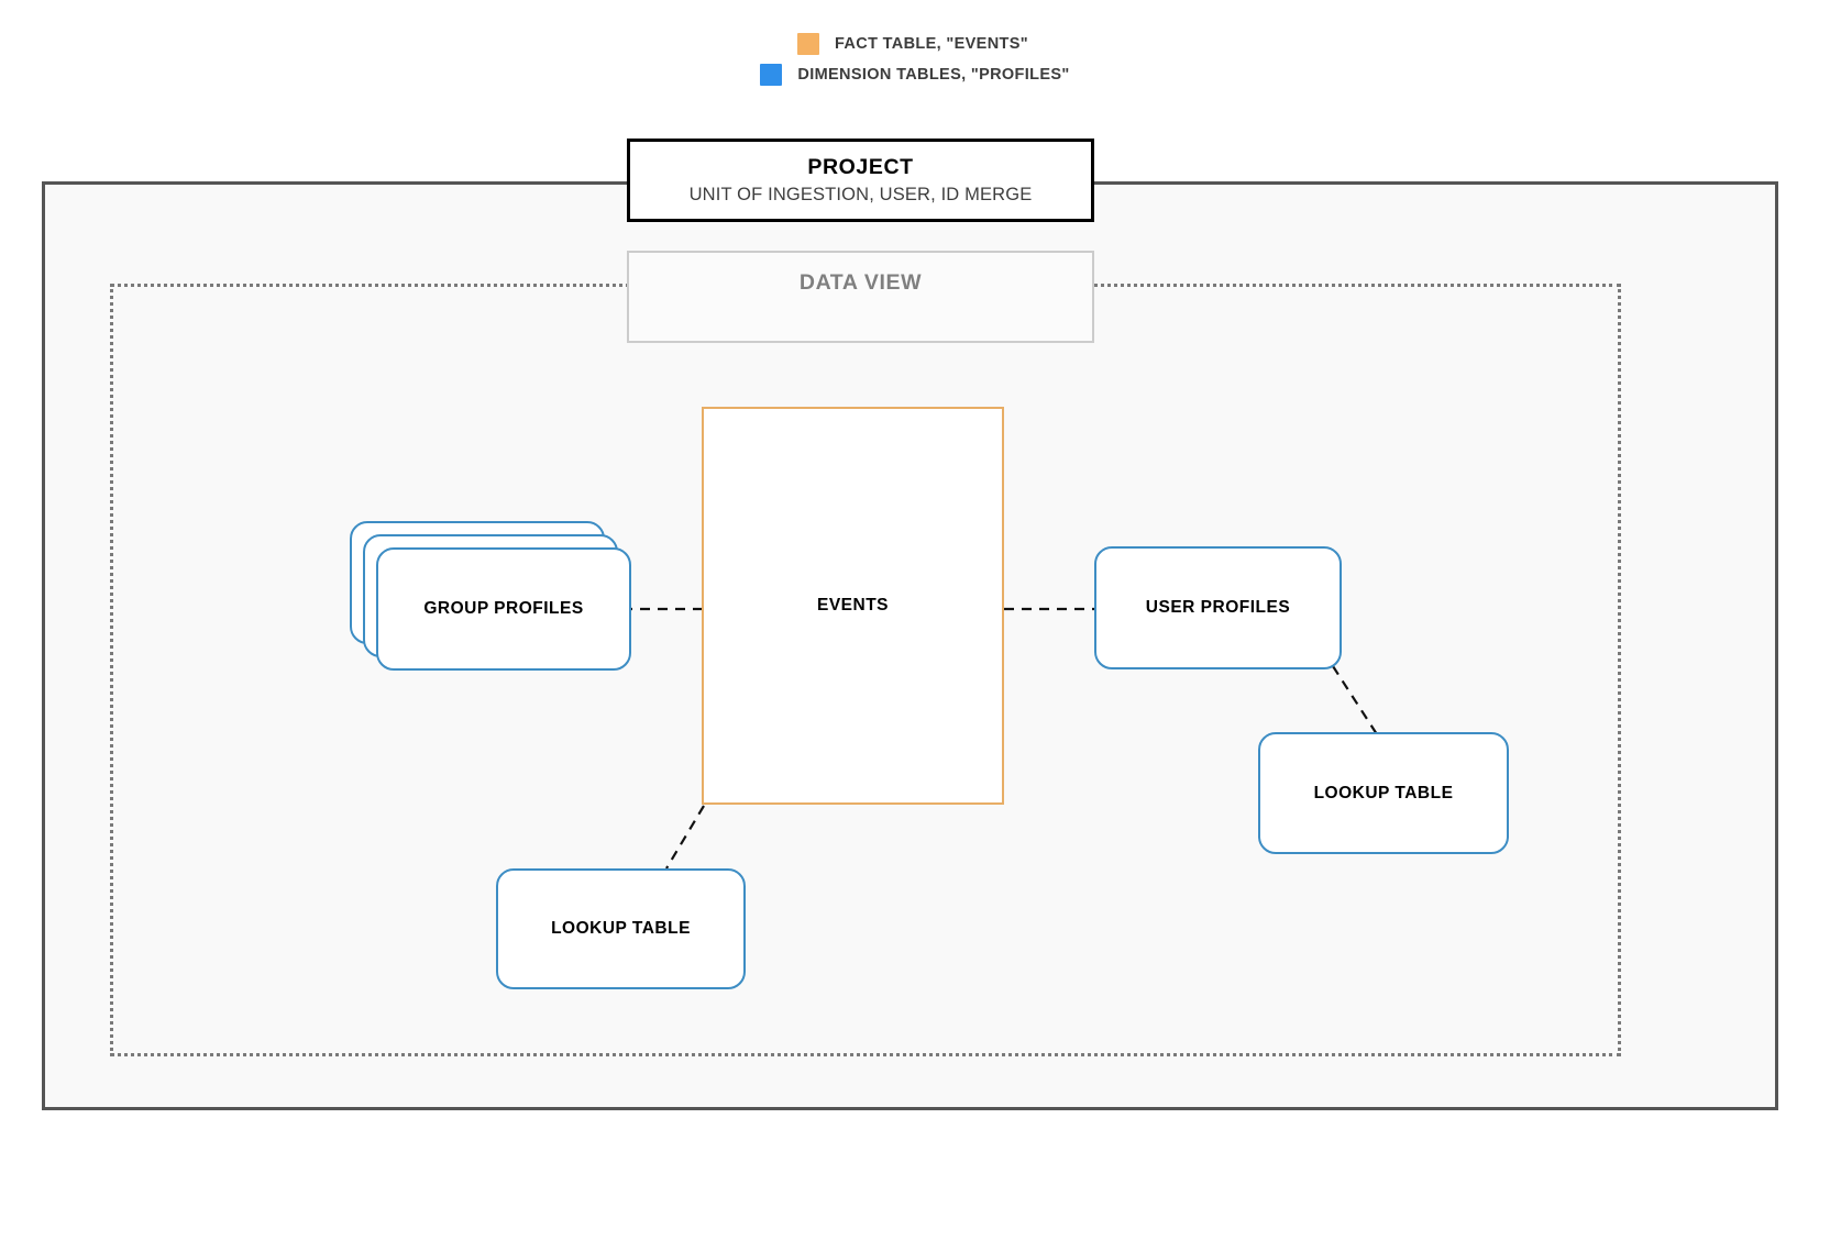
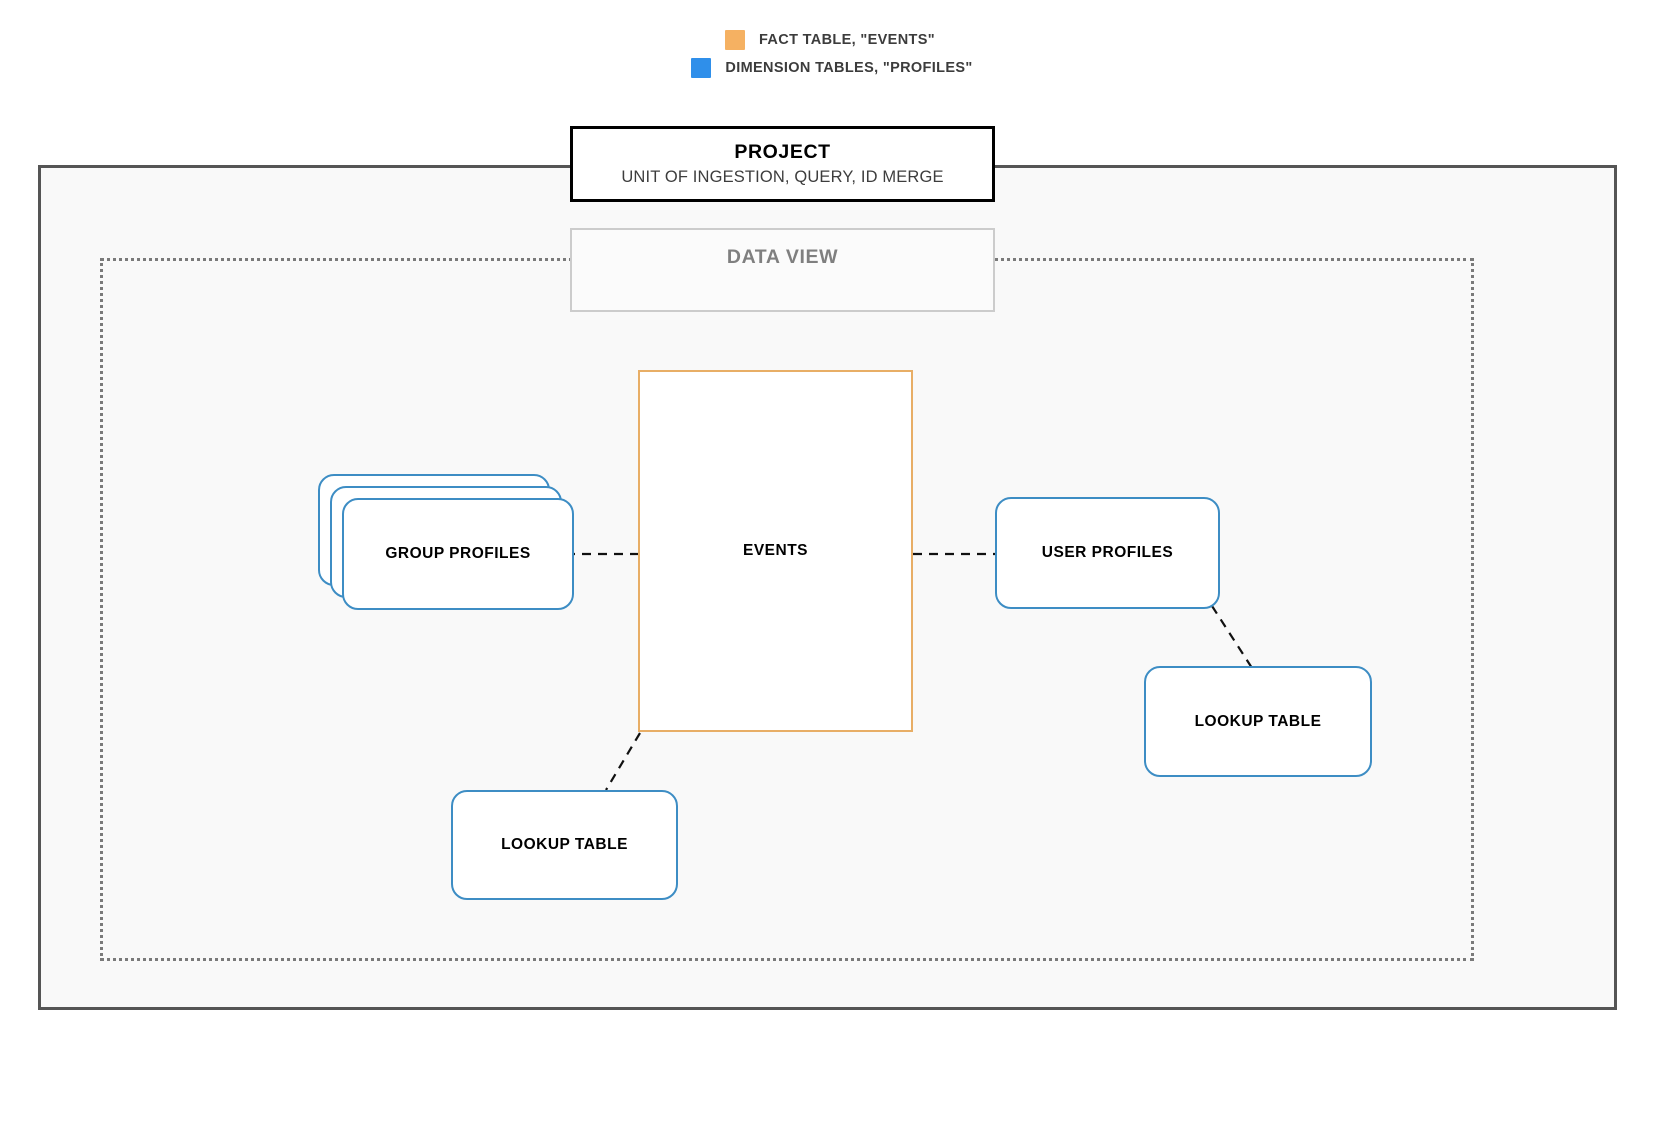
  FACT TABLE, "EVENTS"
  DIMENSION TABLES, "PROFILES"
  PROJECT
- UNIT OF INGESTION, USER, ID MERGE
+ UNIT OF INGESTION, QUERY, ID MERGE
  DATA VIEW
  EVENTS
  GROUP PROFILES
  USER PROFILES
  LOOKUP TABLE
  LOOKUP TABLE
